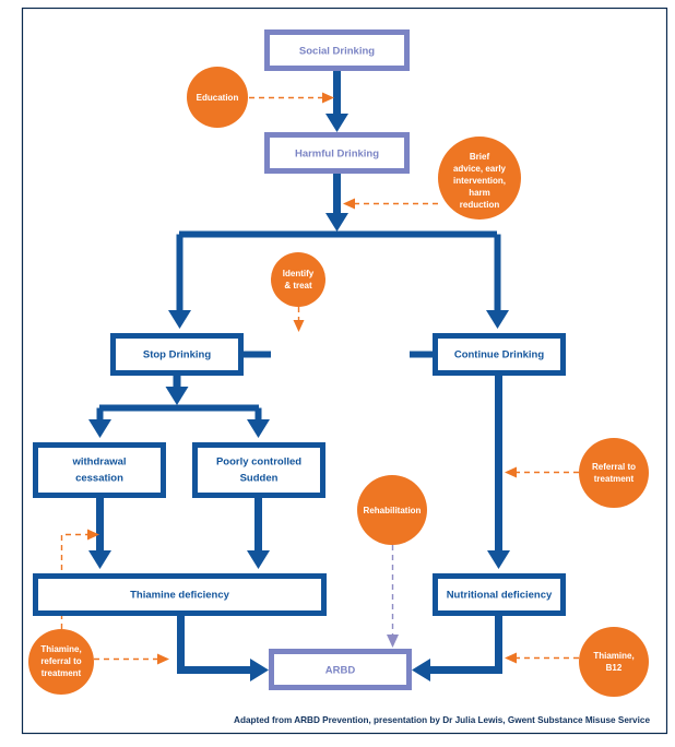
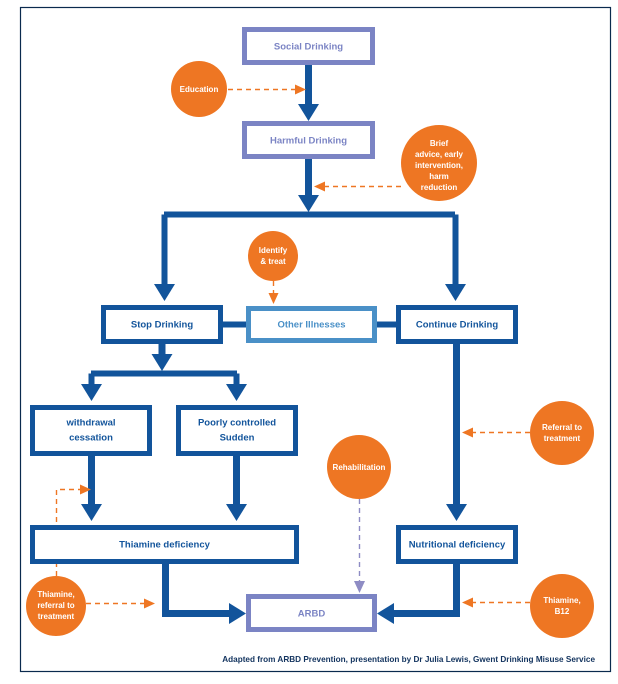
  Social Drinking
  Harmful Drinking
  Stop Drinking
+ Other Illnesses
  Continue Drinking
  withdrawal
  cessation
  Poorly controlled
  Sudden
  Thiamine deficiency
  Nutritional deficiency
  ARBD
  Education
  Brief
  advice, early
  intervention,
  harm
  reduction
  Identify
  & treat
  Referral to
  treatment
  Rehabilitation
  Thiamine,
  referral to
  treatment
  Thiamine,
  B12
- Adapted from ARBD Prevention, presentation by Dr Julia Lewis, Gwent Substance Misuse Service
+ Adapted from ARBD Prevention, presentation by Dr Julia Lewis, Gwent Drinking Misuse Service
